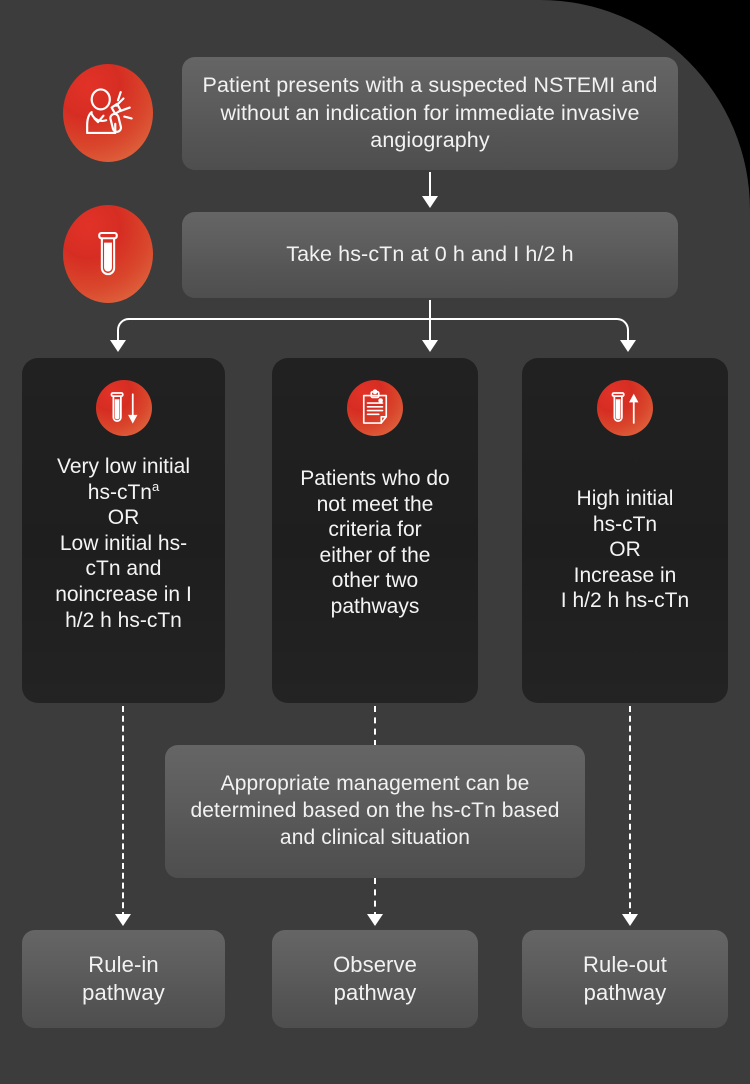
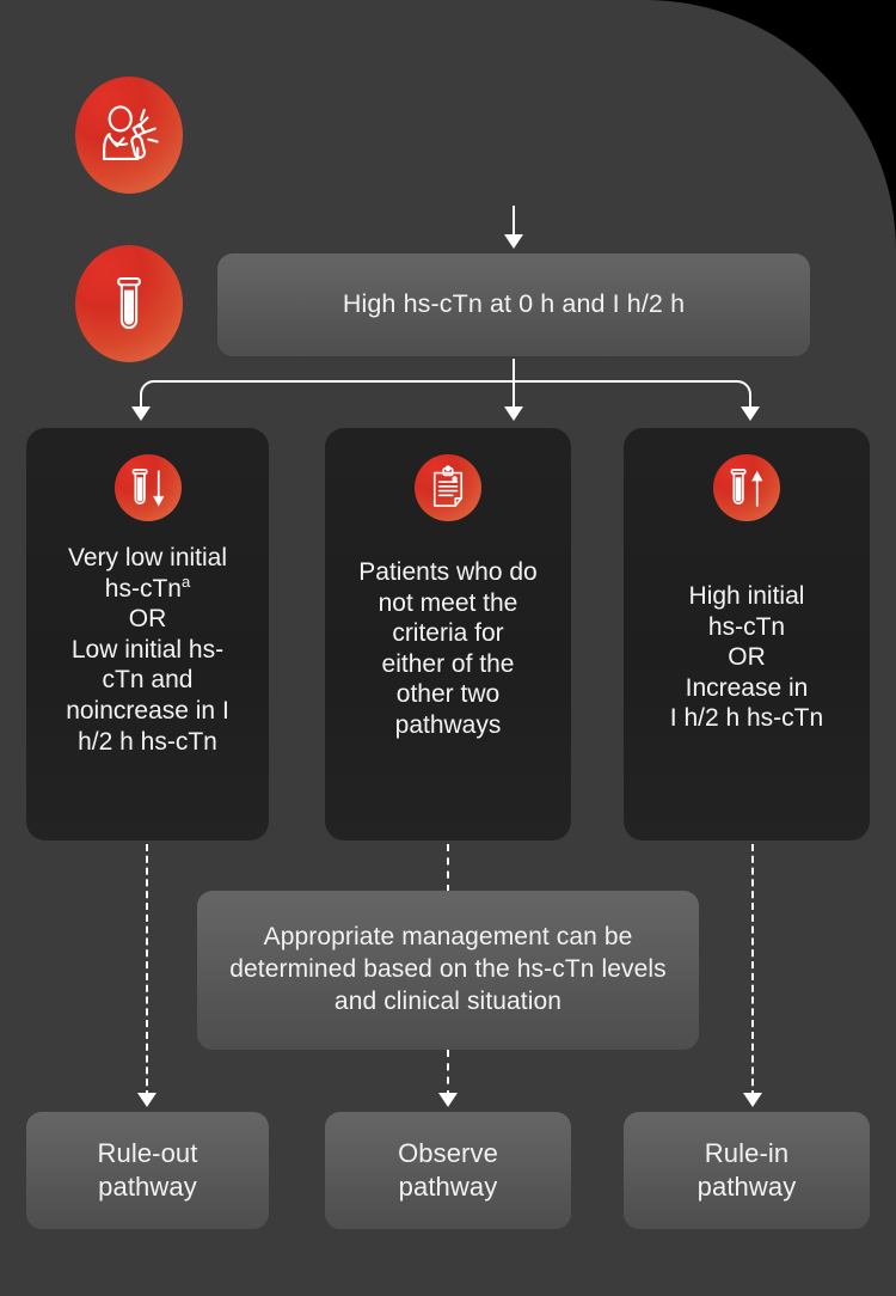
- Patient presents with a suspected NSTEMI and without an indication for immediate invasive angiography
- Take hs-cTn at 0 h and I h/2 h
+ High hs-cTn at 0 h and I h/2 h
  Very low initial
  hs-cTna
  OR
  Low initial hs-
  cTn and
  noincrease in I
  h/2 h hs-cTn
  Patients who do
  not meet the
  criteria for
  either of the
  other two
  pathways
  High initial
  hs-cTn
  OR
  Increase in
  I h/2 h hs-cTn
- Appropriate management can be determined based on the hs-cTn based and clinical situation
+ Appropriate management can be determined based on the hs-cTn levels and clinical situation
- Rule-in
+ Rule-out
  pathway
  Observe
  pathway
- Rule-out
+ Rule-in
  pathway
